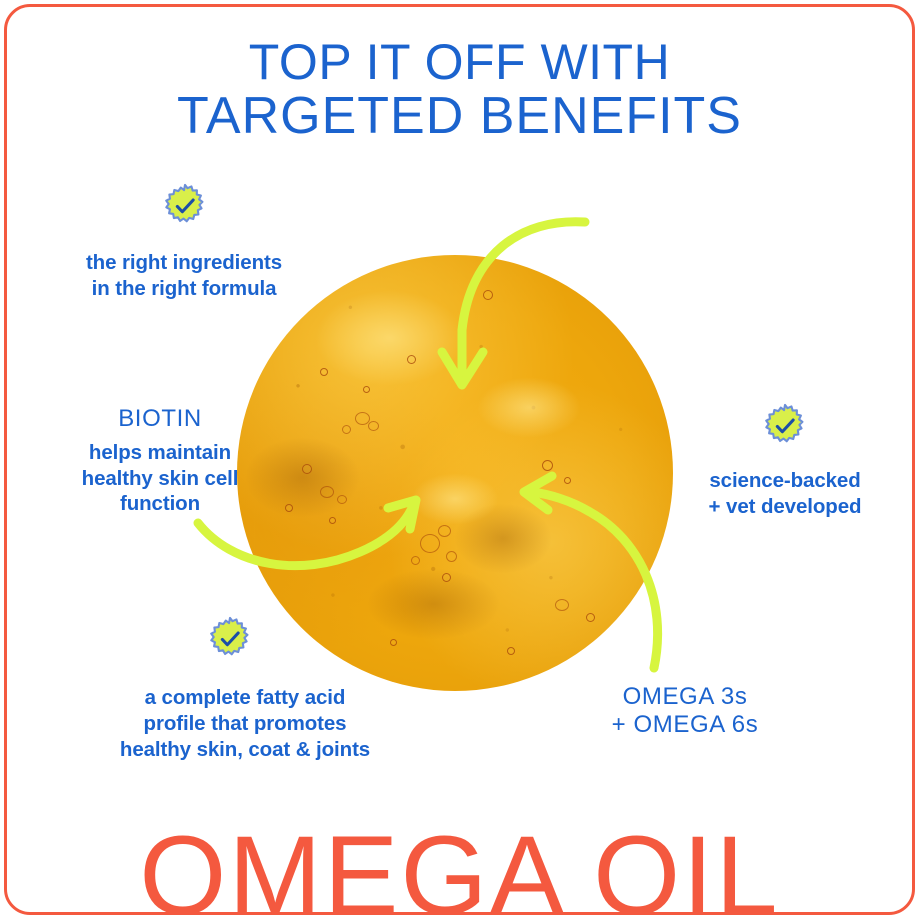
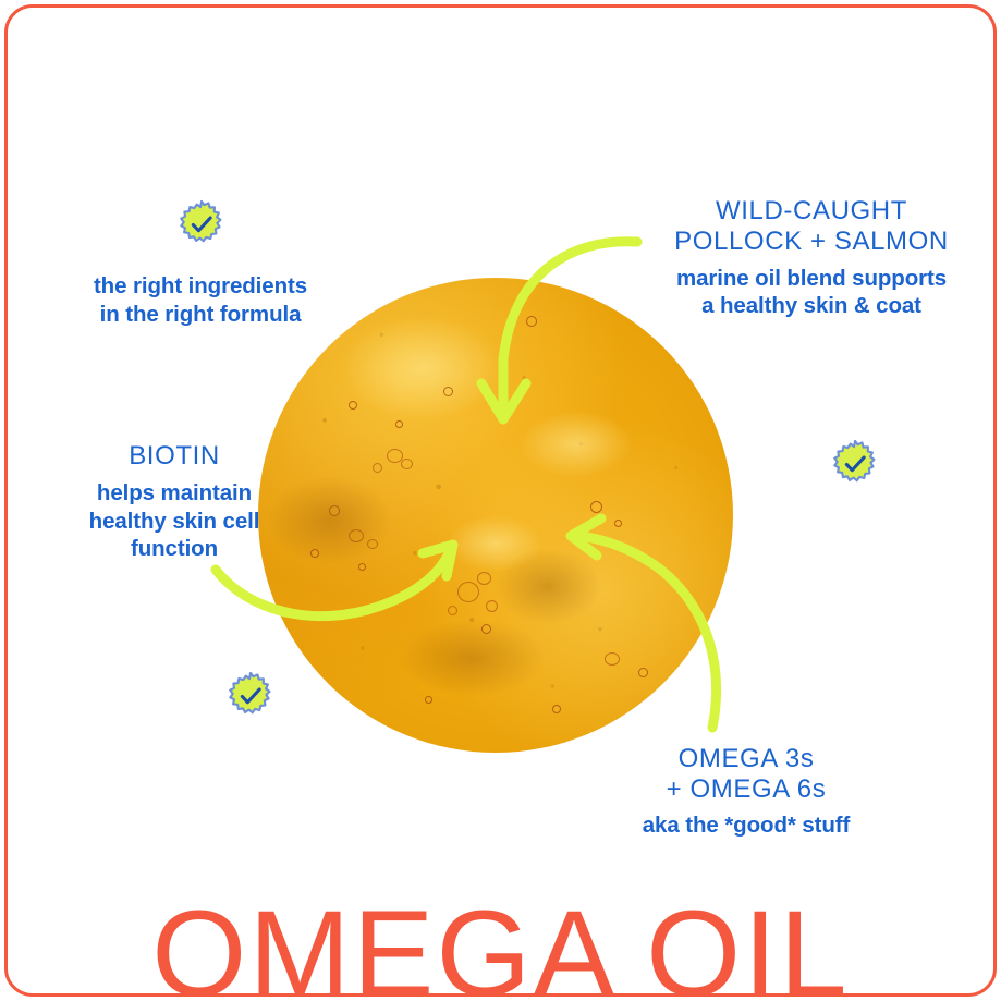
- TOP IT OFF WITH
- TARGETED BENEFITS
  the right ingredients
  in the right formula
+ WILD-CAUGHT
+ POLLOCK + SALMON
+ marine oil blend supports
+ a healthy skin & coat
  BIOTIN
  helps maintain
  healthy skin cell
  function
- science-backed
- + vet developed
- a complete fatty acid
- profile that promotes
- healthy skin, coat & joints
  OMEGA 3s
  + OMEGA 6s
+ aka the *good* stuff
  OMEGA OIL
